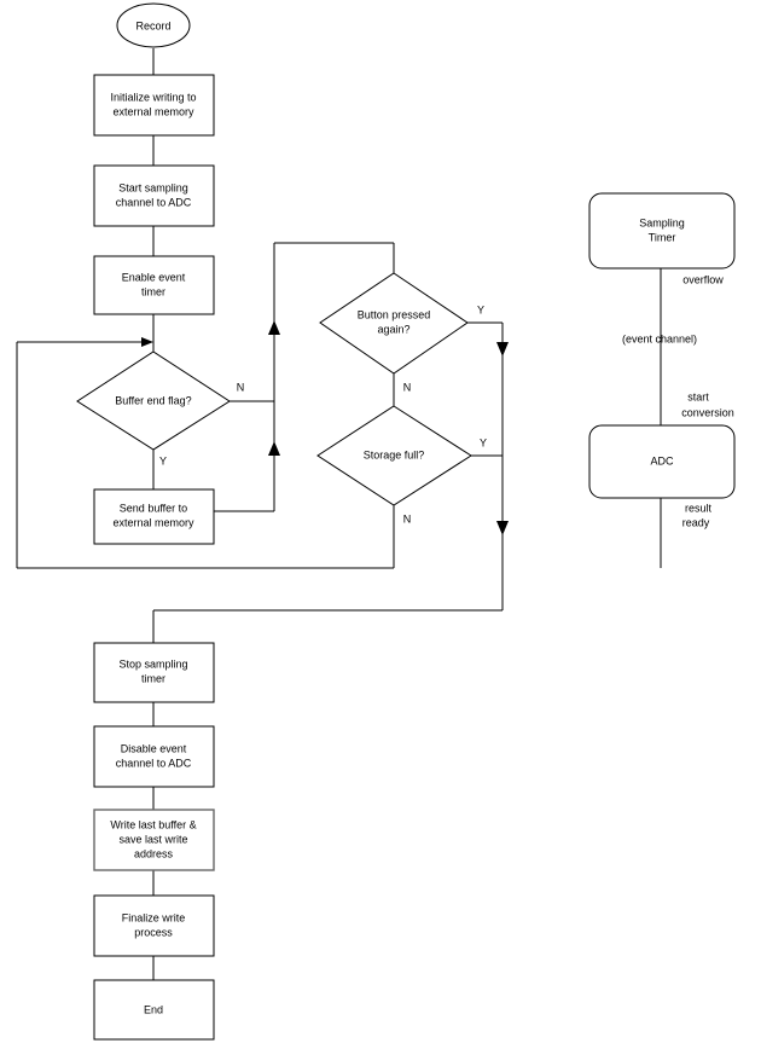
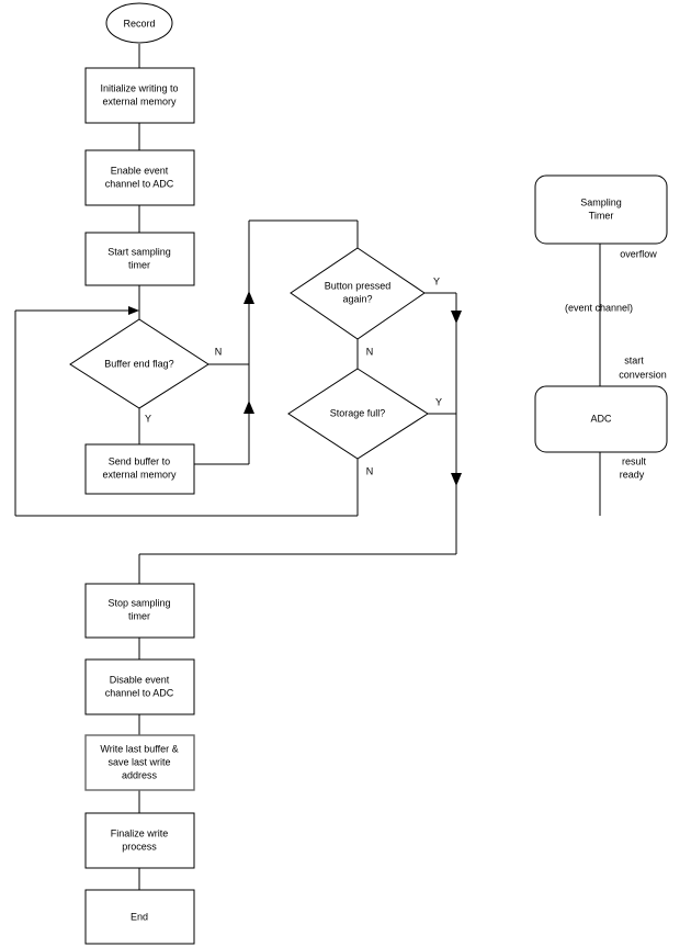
  Record
  Initialize writing to
  external memory
- Start sampling
+ Enable event
  channel to ADC
- Enable event
+ Start sampling
  timer
  Buffer end flag?
  Send buffer to
  external memory
  Button pressed
  again?
  Storage full?
  Stop sampling
  timer
  Disable event
  channel to ADC
  Write last buffer &
  save last write
  address
  Finalize write
  process
  End
  Sampling
  Timer
  ADC
  N
  Y
  Y
  N
  Y
  N
  overflow
  (event channel)
  start
  conversion
  result
  ready
